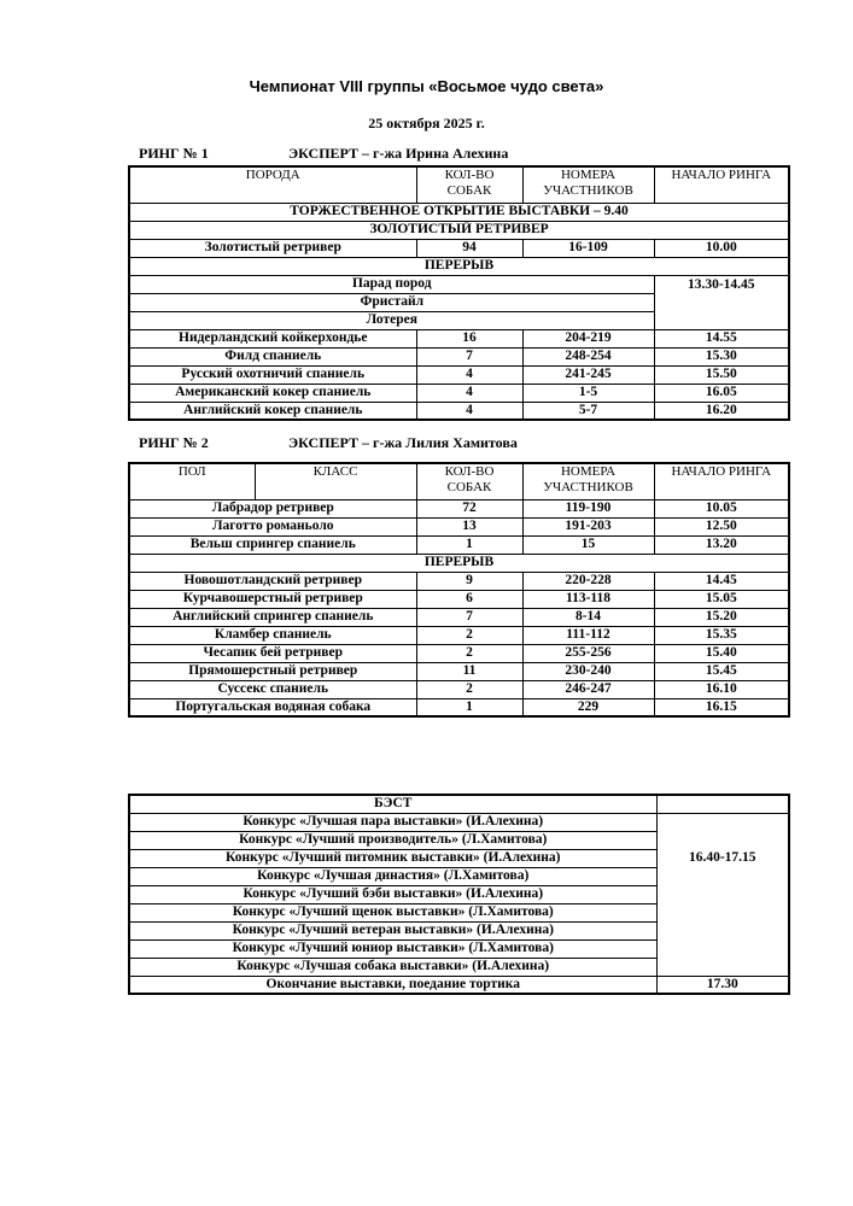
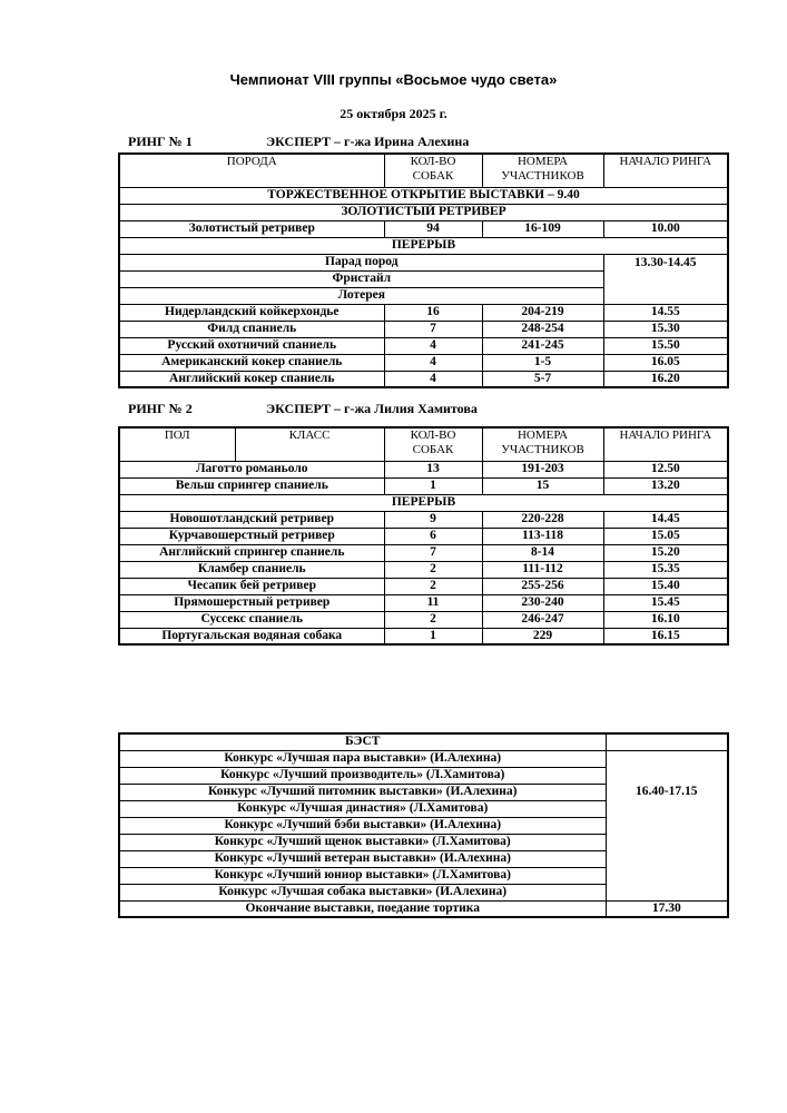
  Чемпионат VIII группы «Восьмое чудо света»
  25 октября 2025 г.
  РИНГ № 1 ЭКСПЕРТ – г-жа Ирина Алехина
  ПОРОДА	КОЛ-ВО СОБАК	НОМЕРА УЧАСТНИКОВ	НАЧАЛО РИНГА
  ТОРЖЕСТВЕННОЕ ОТКРЫТИЕ ВЫСТАВКИ – 9.40
  ЗОЛОТИСТЫЙ РЕТРИВЕР
  Золотистый ретривер	94	16-109	10.00
  ПЕРЕРЫВ
  Парад пород	13.30-14.45
  Фристайл
  Лотерея
  Нидерландский койкерхондье	16	204-219	14.55
  Филд спаниель	7	248-254	15.30
  Русский охотничий спаниель	4	241-245	15.50
  Американский кокер спаниель	4	1-5	16.05
  Английский кокер спаниель	4	5-7	16.20
  РИНГ № 2 ЭКСПЕРТ – г-жа Лилия Хамитова
  ПОЛ	КЛАСС	КОЛ-ВО СОБАК	НОМЕРА УЧАСТНИКОВ	НАЧАЛО РИНГА
- Лабрадор ретривер	72	119-190	10.05
  Лаготто романьоло	13	191-203	12.50
  Вельш спрингер спаниель	1	15	13.20
  ПЕРЕРЫВ
  Новошотландский ретривер	9	220-228	14.45
  Курчавошерстный ретривер	6	113-118	15.05
  Английский спрингер спаниель	7	8-14	15.20
  Кламбер спаниель	2	111-112	15.35
  Чесапик бей ретривер	2	255-256	15.40
  Прямошерстный ретривер	11	230-240	15.45
  Суссекс спаниель	2	246-247	16.10
  Португальская водяная собака	1	229	16.15
  БЭСТ
  Конкурс «Лучшая пара выставки» (И.Алехина)	16.40-17.15
  Конкурс «Лучший производитель» (Л.Хамитова)
  Конкурс «Лучший питомник выставки» (И.Алехина)
  Конкурс «Лучшая династия» (Л.Хамитова)
  Конкурс «Лучший бэби выставки» (И.Алехина)
  Конкурс «Лучший щенок выставки» (Л.Хамитова)
  Конкурс «Лучший ветеран выставки» (И.Алехина)
  Конкурс «Лучший юниор выставки» (Л.Хамитова)
  Конкурс «Лучшая собака выставки» (И.Алехина)
  Окончание выставки, поедание тортика	17.30
